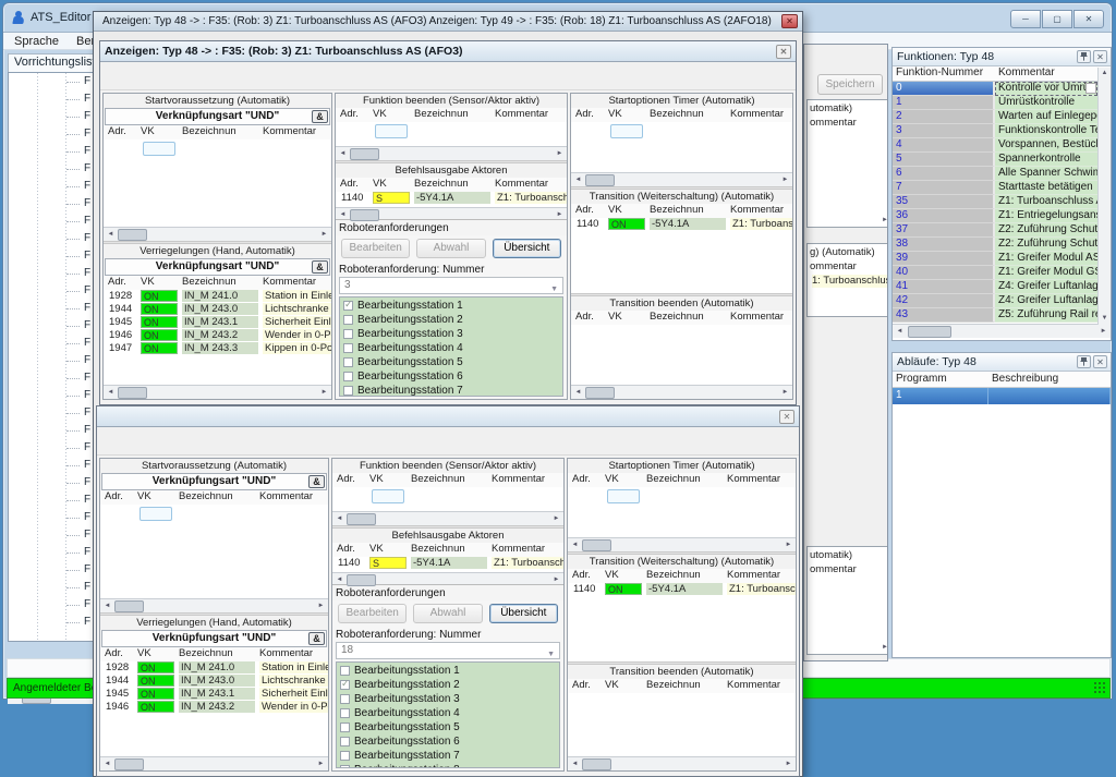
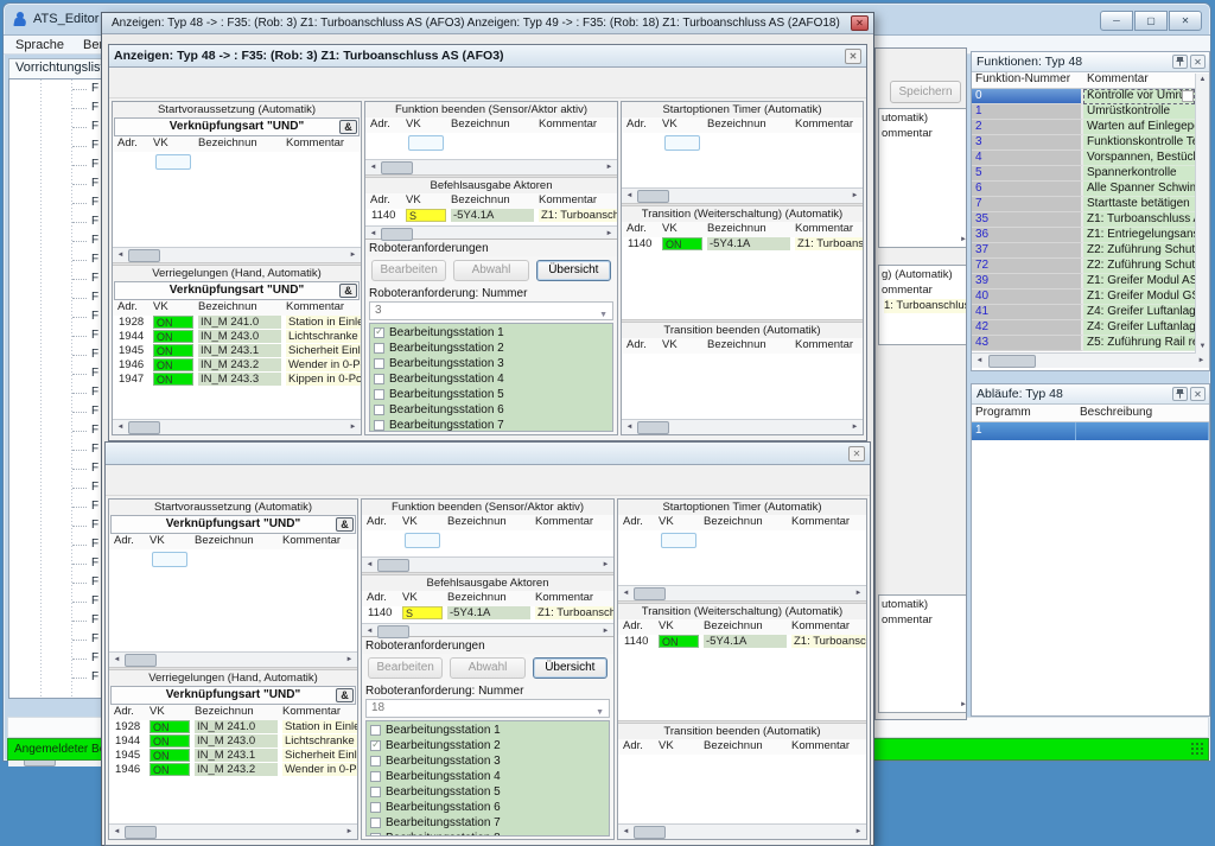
  ATS_Editor
  ─
  ▢
  ✕
  Sprache
  Vorrichtungslis
  F
  F
  F
  F
  F
  F
  F
  F
  F
  F
  F
  F
  F
  F
  F
  F
  F
  F
  F
  F
  F
  F
  F
  F
  F
  F
  F
  F
  F
  F
  F
  F
  Angemeldeter B
  Funktionen: Typ 48
  ✕
  Funktion-Nummer
  Kommentar
  0
  Kontrolle vor Umrüst
  1
  Umrüstkontrolle
  2
  Warten auf Einlegep
  3
  Funktionskontrolle T
  4
  Vorspannen, Bestüc
  5
  Spannerkontrolle
  6
  Alle Spanner Schwi
  7
  Starttaste betätigen
  35
  Z1: Turboanschluss
  36
  Z1: Entriegelungsan
  37
  Z2: Zuführung Schut
- 38
+ 72
  Z2: Zuführung Schut
  39
  Z1: Greifer Modul A
  40
  Z1: Greifer Modul G
  41
  Z4: Greifer Luftanlag
  42
  Z4: Greifer Luftanlag
  43
  Z5: Zuführung Rail r
  Abläufe: Typ 48
  ✕
  Programm
  Beschreibung
  1
  Speichern
  utomatik)
  ommentar
  g) (Automatik)
  ommentar
  1: Turboanschlu
  utomatik)
  ommentar
  Anzeigen: Typ 48 -> : F35: (Rob: 3) Z1: Turboanschluss AS (AFO3) Anzeigen: Typ 49 -> : F35: (Rob: 18) Z1: Turboanschluss AS (2AFO18)
  ✕
  Anzeigen: Typ 48 -> : F35: (Rob: 3) Z1: Turboanschluss AS (AFO3)
  ✕
  Startvoraussetzung (Automatik)
  Verknüpfungsart "UND"
  &
  Adr.
  VK
  Bezeichnun
  Kommentar
  Verriegelungen (Hand, Automatik)
  Verknüpfungsart "UND"
  &
  Adr.
  VK
  Bezeichnun
  Kommentar
  1928
  ON
  IN_M 241.0
  1944
  ON
  IN_M 243.0
  1945
  ON
  IN_M 243.1
  1946
  ON
  IN_M 243.2
  1947
  ON
  IN_M 243.3
  Funktion beenden (Sensor/Aktor aktiv)
  Adr.
  VK
  Bezeichnun
  Kommentar
  Befehlsausgabe Aktoren
  Adr.
  VK
  Bezeichnun
  Kommentar
  1140
  S
  -5Y4.1A
  Roboteranforderungen
  Bearbeiten
  Abwahl
  Übersicht
  Roboteranforderung: Nummer
  3
  Bearbeitungsstation 1
  Bearbeitungsstation 2
  Bearbeitungsstation 3
  Bearbeitungsstation 4
  Bearbeitungsstation 5
  Bearbeitungsstation 6
  Bearbeitungsstation 7
  Startoptionen Timer (Automatik)
  Adr.
  VK
  Bezeichnun
  Kommentar
  Transition (Weiterschaltung) (Automatik)
  Adr.
  VK
  Bezeichnun
  Kommentar
  1140
  ON
  -5Y4.1A
  Transition beenden (Automatik)
  Adr.
  VK
  Bezeichnun
  Kommentar
  ✕
  Startvoraussetzung (Automatik)
  Verknüpfungsart "UND"
  &
  Adr.
  VK
  Bezeichnun
  Kommentar
  Verriegelungen (Hand, Automatik)
  Verknüpfungsart "UND"
  &
  Adr.
  VK
  Bezeichnun
  Kommentar
  1928
  ON
  IN_M 241.0
  1944
  ON
  IN_M 243.0
  1945
  ON
  IN_M 243.1
  1946
  ON
  IN_M 243.2
  Funktion beenden (Sensor/Aktor aktiv)
  Adr.
  VK
  Bezeichnun
  Kommentar
  Befehlsausgabe Aktoren
  Adr.
  VK
  Bezeichnun
  Kommentar
  1140
  S
  -5Y4.1A
  Roboteranforderungen
  Bearbeiten
  Abwahl
  Übersicht
  Roboteranforderung: Nummer
  18
  Bearbeitungsstation 1
  Bearbeitungsstation 2
  Bearbeitungsstation 3
  Bearbeitungsstation 4
  Bearbeitungsstation 5
  Bearbeitungsstation 6
  Bearbeitungsstation 7
  Startoptionen Timer (Automatik)
  Adr.
  VK
  Bezeichnun
  Kommentar
  Transition (Weiterschaltung) (Automatik)
  Adr.
  VK
  Bezeichnun
  Kommentar
  1140
  ON
  -5Y4.1A
  Transition beenden (Automatik)
  Adr.
  VK
  Bezeichnun
  Kommentar
